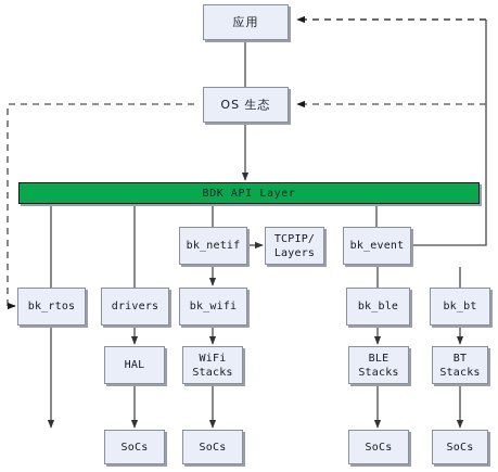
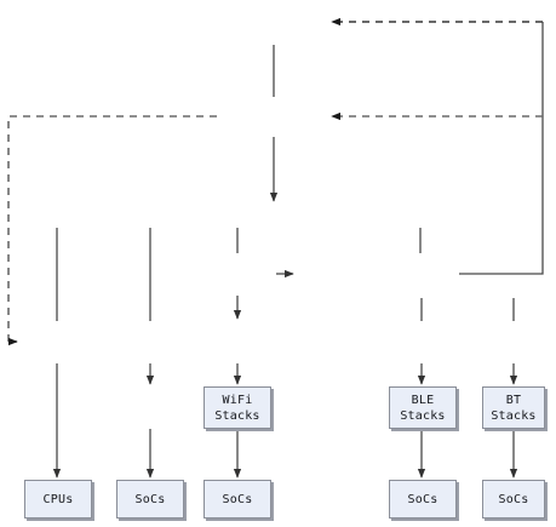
- 应用
- OS 生态
- BDK API Layer
- bk_netif
- TCPIP/
- Layers
- bk_event
- bk_rtos
- drivers
- bk_wifi
- bk_ble
- bk_bt
- HAL
  WiFi
  Stacks
  BLE
  Stacks
  BT
  Stacks
+ CPUs
  SoCs
  SoCs
  SoCs
  SoCs
